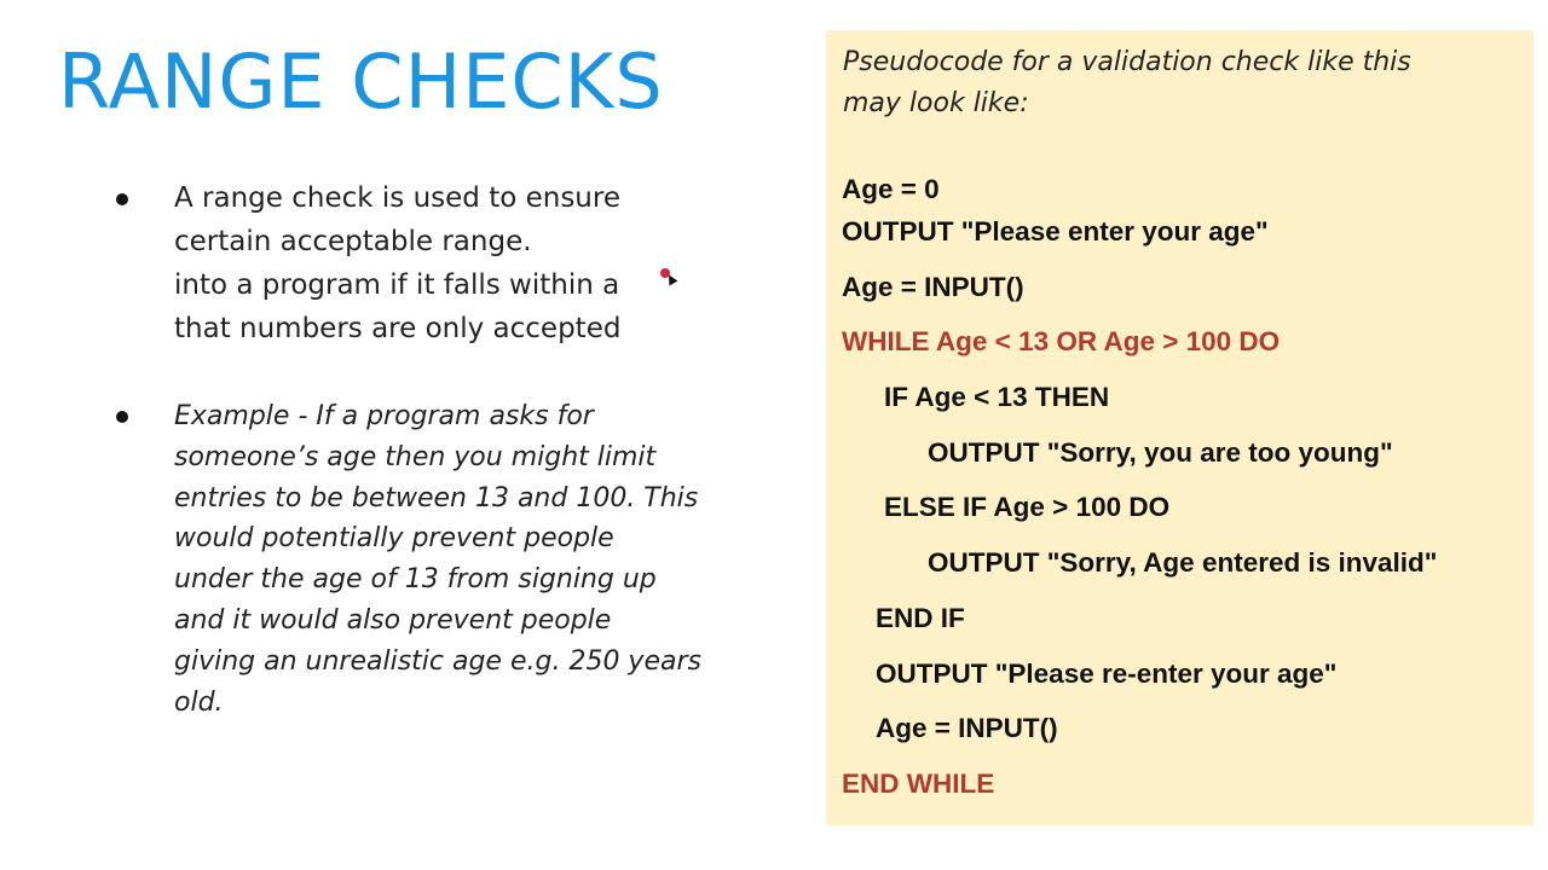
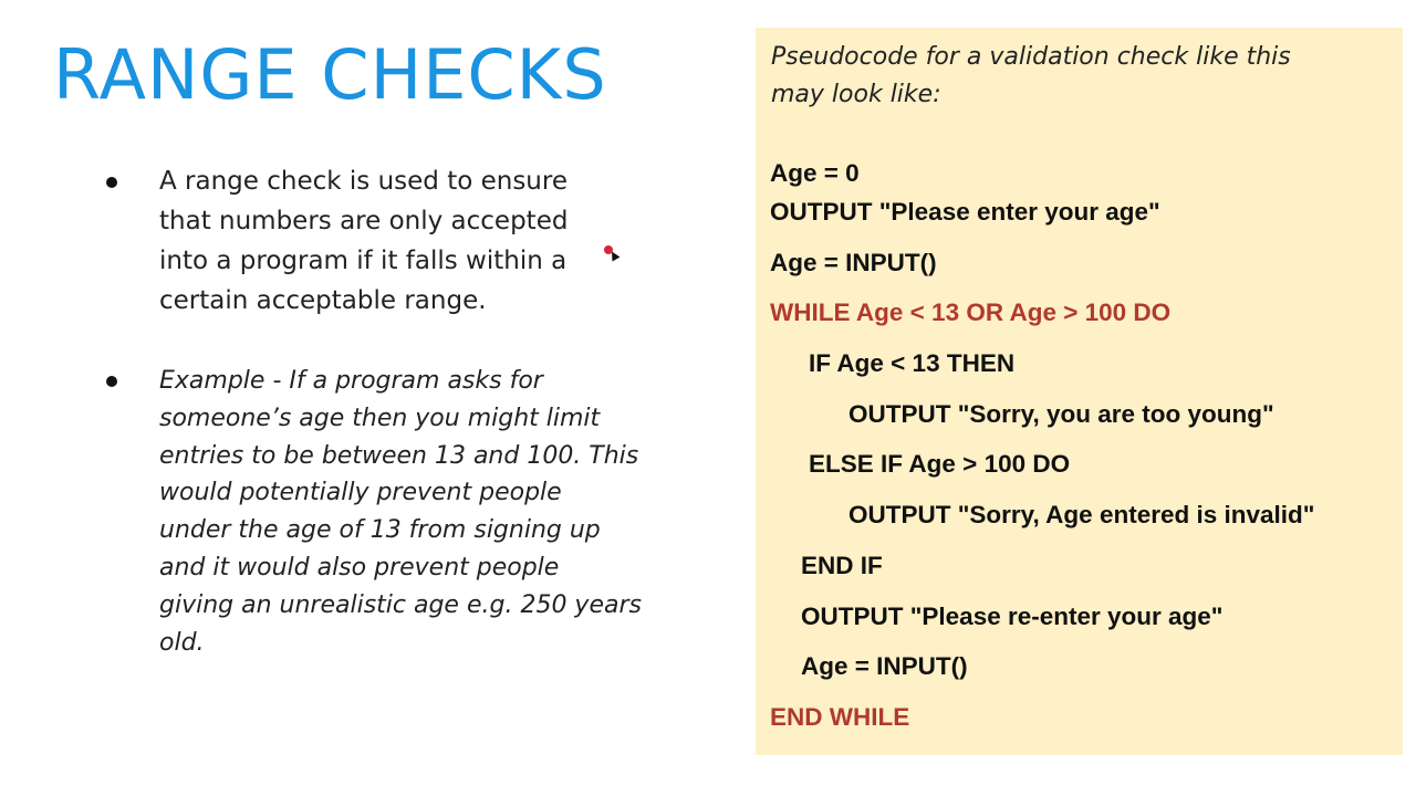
  RANGE CHECKS
  A range check is used to ensure
- certain acceptable range.
+ that numbers are only accepted
  into a program if it falls within a
- that numbers are only accepted
+ certain acceptable range.
  Example - If a program asks for
  someone’s age then you might limit
  entries to be between 13 and 100. This
  would potentially prevent people
  under the age of 13 from signing up
  and it would also prevent people
  giving an unrealistic age e.g. 250 years
  old.
  Pseudocode for a validation check like this
  may look like:
  Age = 0
  OUTPUT "Please enter your age"
  Age = INPUT()
  WHILE Age < 13 OR Age > 100 DO
  IF Age < 13 THEN
  OUTPUT "Sorry, you are too young"
  ELSE IF Age > 100 DO
  OUTPUT "Sorry, Age entered is invalid"
  END IF
  OUTPUT "Please re-enter your age"
  Age = INPUT()
  END WHILE
